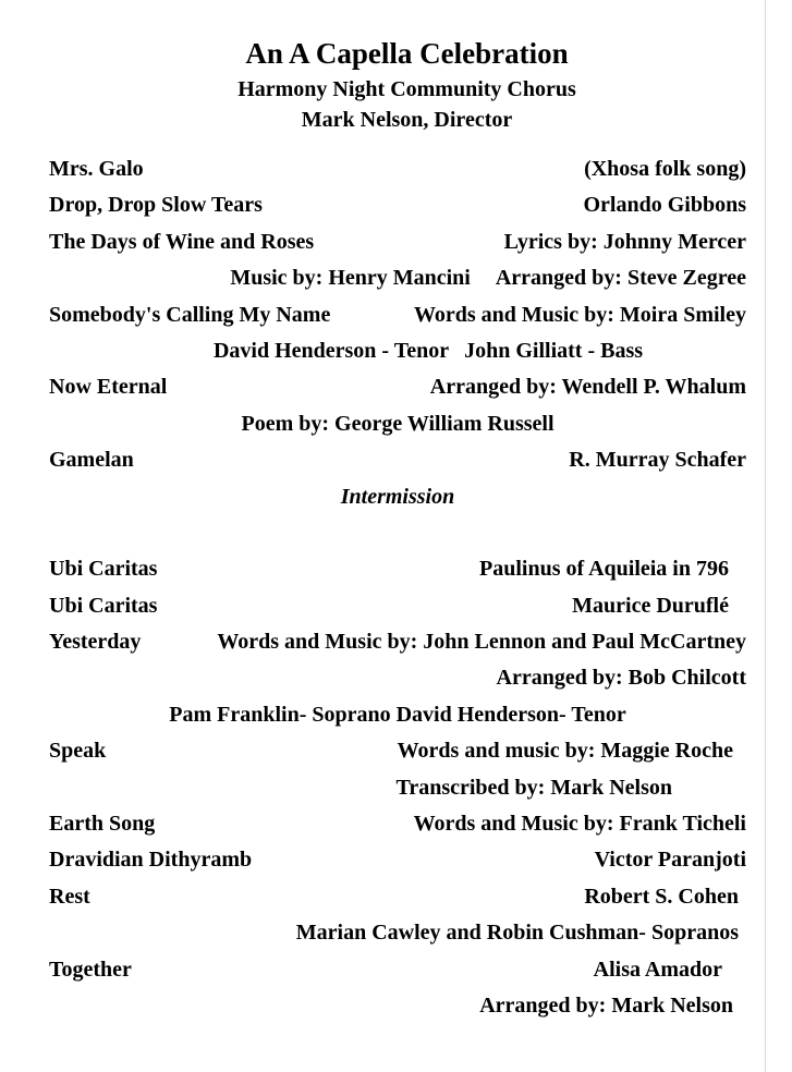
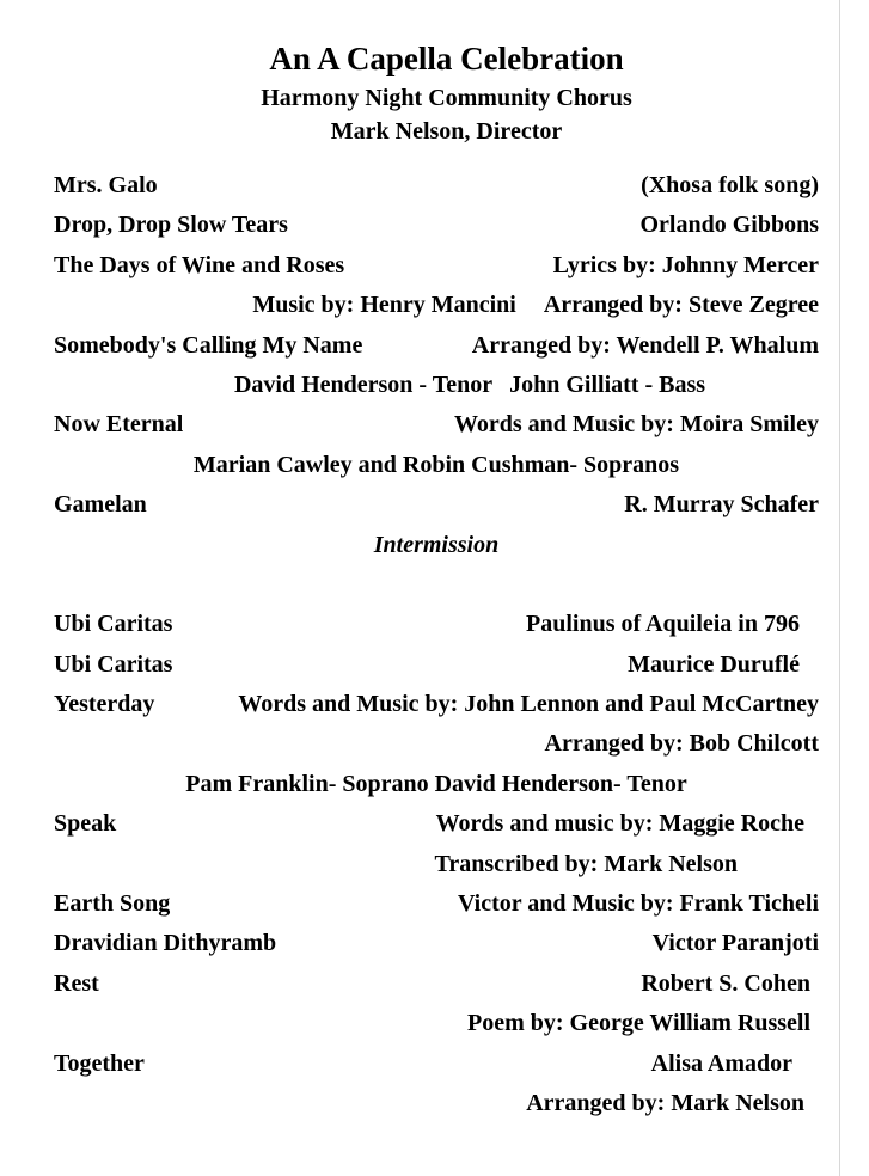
  An A Capella Celebration
  Harmony Night Community Chorus
  Mark Nelson, Director
  Mrs. Galo
  (Xhosa folk song)
  Drop, Drop Slow Tears
  Orlando Gibbons
  The Days of Wine and Roses
  Lyrics by: Johnny Mercer
  Music by: Henry Mancini
  Arranged by: Steve Zegree
  Somebody's Calling My Name
- Words and Music by: Moira Smiley
+ Arranged by: Wendell P. Whalum
  David Henderson - Tenor
  John Gilliatt - Bass
  Now Eternal
- Arranged by: Wendell P. Whalum
+ Words and Music by: Moira Smiley
- Poem by: George William Russell
+ Marian Cawley and Robin Cushman- Sopranos
  Gamelan
  R. Murray Schafer
  Intermission
  Ubi Caritas
  Paulinus of Aquileia in 796
  Ubi Caritas
  Maurice Duruflé
  Yesterday
  Words and Music by: John Lennon and Paul McCartney
  Arranged by: Bob Chilcott
  Pam Franklin- Soprano David Henderson- Tenor
  Speak
  Words and music by: Maggie Roche
  Transcribed by: Mark Nelson
  Earth Song
- Words and Music by: Frank Ticheli
+ Victor and Music by: Frank Ticheli
  Dravidian Dithyramb
  Victor Paranjoti
  Rest
  Robert S. Cohen
- Marian Cawley and Robin Cushman- Sopranos
+ Poem by: George William Russell
  Together
  Alisa Amador
  Arranged by: Mark Nelson
